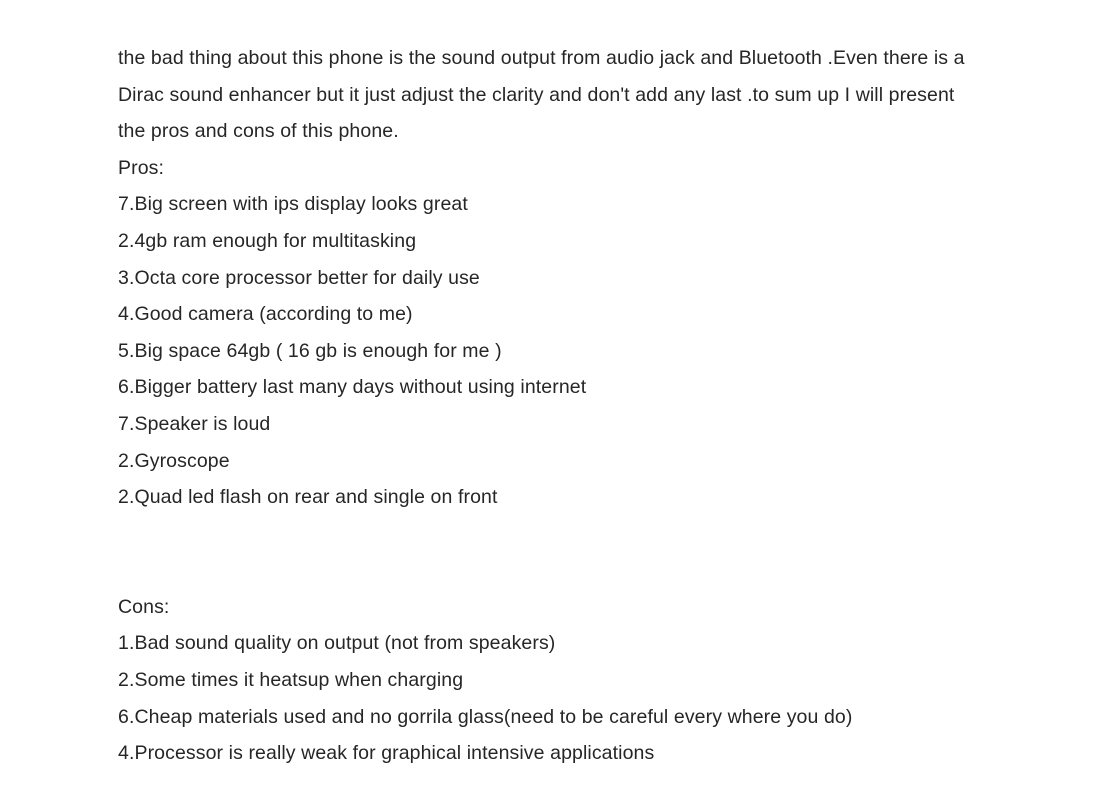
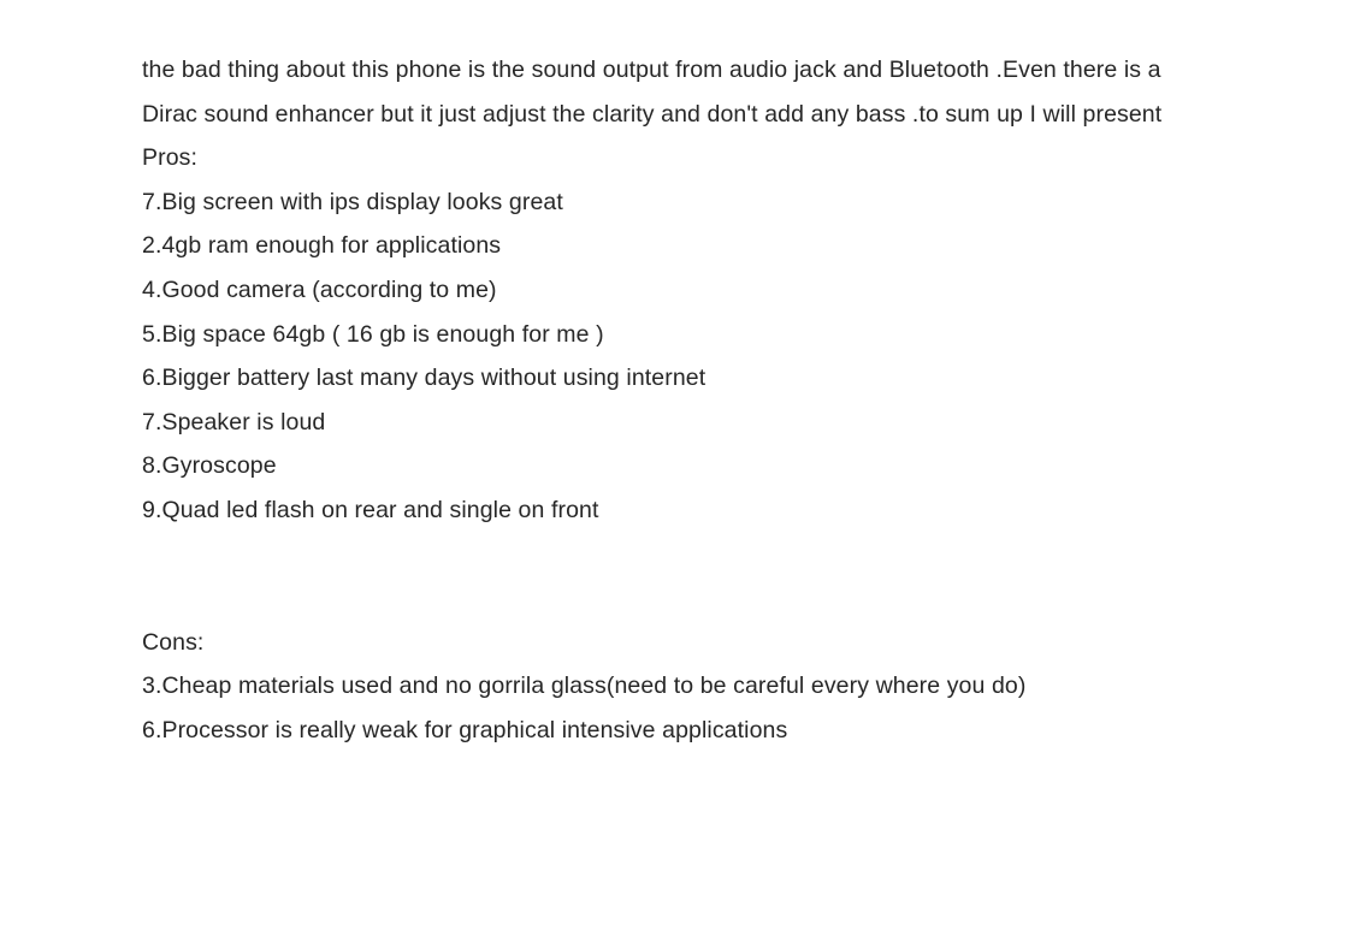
  the bad thing about this phone is the sound output from audio jack and Bluetooth .Even there is a
- Dirac sound enhancer but it just adjust the clarity and don't add any last .to sum up I will present
+ Dirac sound enhancer but it just adjust the clarity and don't add any bass .to sum up I will present
- the pros and cons of this phone.
  Pros:
  7.Big screen with ips display looks great
- 2.4gb ram enough for multitasking
+ 2.4gb ram enough for applications
- 3.Octa core processor better for daily use
  4.Good camera (according to me)
  5.Big space 64gb ( 16 gb is enough for me )
  6.Bigger battery last many days without using internet
  7.Speaker is loud
- 2.Gyroscope
+ 8.Gyroscope
- 2.Quad led flash on rear and single on front
+ 9.Quad led flash on rear and single on front
  Cons:
- 1.Bad sound quality on output (not from speakers)
- 2.Some times it heatsup when charging
- 6.Cheap materials used and no gorrila glass(need to be careful every where you do)
+ 3.Cheap materials used and no gorrila glass(need to be careful every where you do)
- 4.Processor is really weak for graphical intensive applications
+ 6.Processor is really weak for graphical intensive applications
